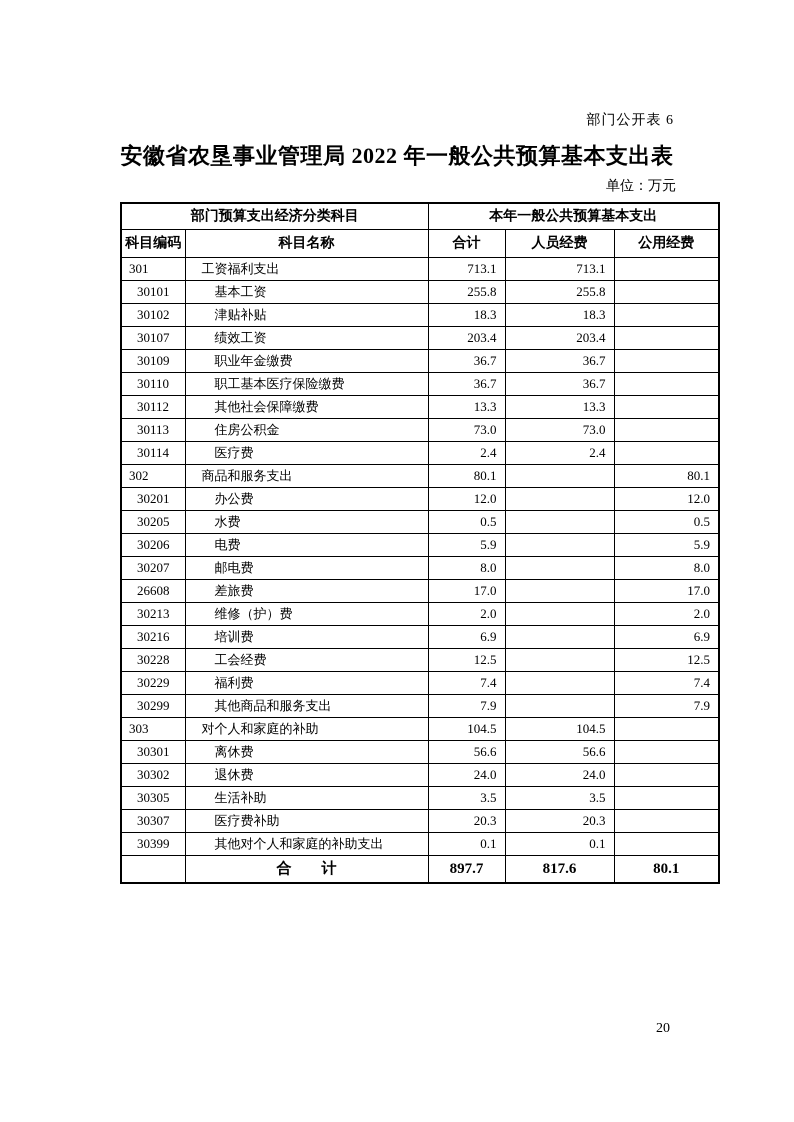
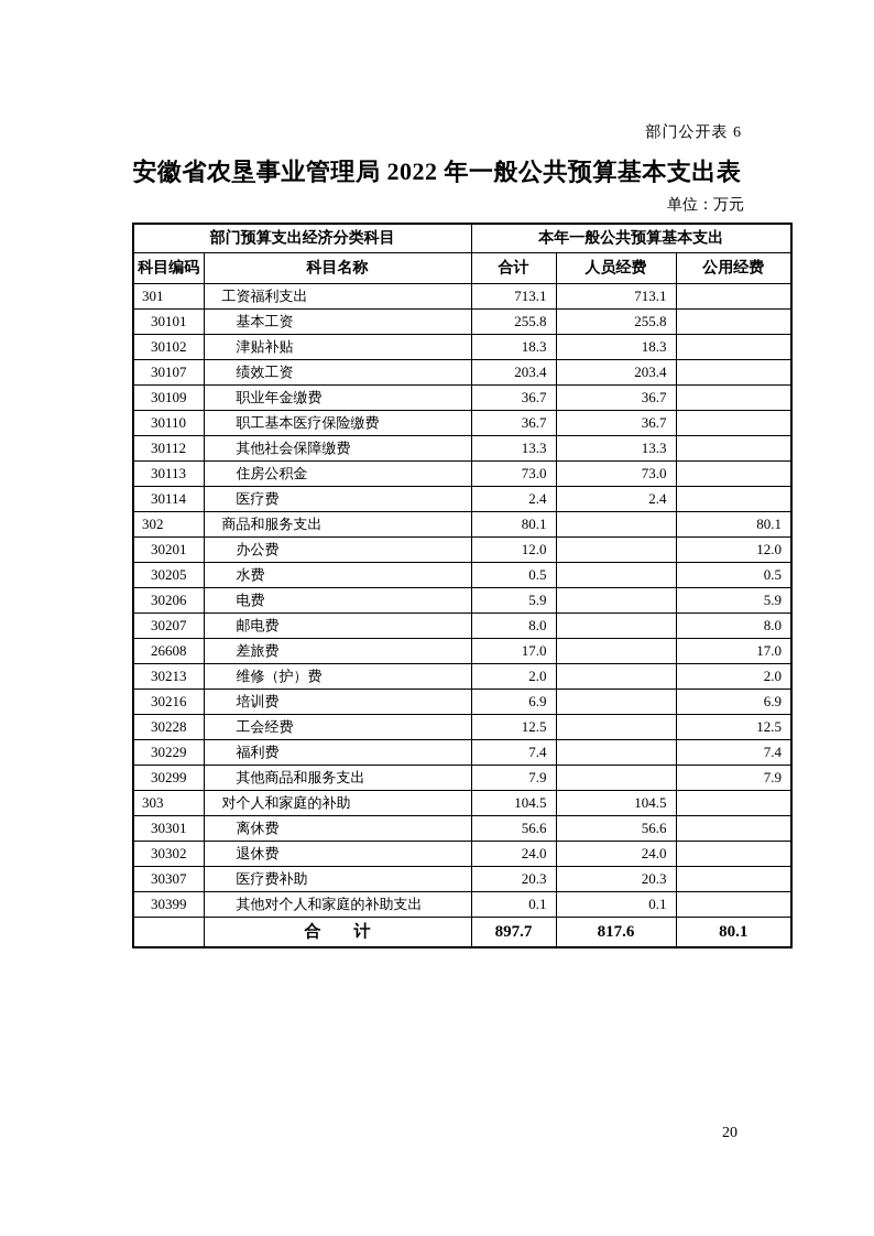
  部门公开表 6
  安徽省农垦事业管理局 2022 年一般公共预算基本支出表
  单位：万元
  部门预算支出经济分类科目	本年一般公共预算基本支出
  科目编码	科目名称	合计	人员经费	公用经费
  301	工资福利支出	713.1	713.1
  30101	基本工资	255.8	255.8
  30102	津贴补贴	18.3	18.3
  30107	绩效工资	203.4	203.4
  30109	职业年金缴费	36.7	36.7
  30110	职工基本医疗保险缴费	36.7	36.7
  30112	其他社会保障缴费	13.3	13.3
  30113	住房公积金	73.0	73.0
  30114	医疗费	2.4	2.4
  302	商品和服务支出	80.1		80.1
  30201	办公费	12.0		12.0
  30205	水费	0.5		0.5
  30206	电费	5.9		5.9
  30207	邮电费	8.0		8.0
  26608	差旅费	17.0		17.0
  30213	维修（护）费	2.0		2.0
  30216	培训费	6.9		6.9
  30228	工会经费	12.5		12.5
  30229	福利费	7.4		7.4
  30299	其他商品和服务支出	7.9		7.9
  303	对个人和家庭的补助	104.5	104.5
  30301	离休费	56.6	56.6
  30302	退休费	24.0	24.0
- 30305	生活补助	3.5	3.5
  30307	医疗费补助	20.3	20.3
  30399	其他对个人和家庭的补助支出	0.1	0.1
  	合 计	897.7	817.6	80.1
  20
